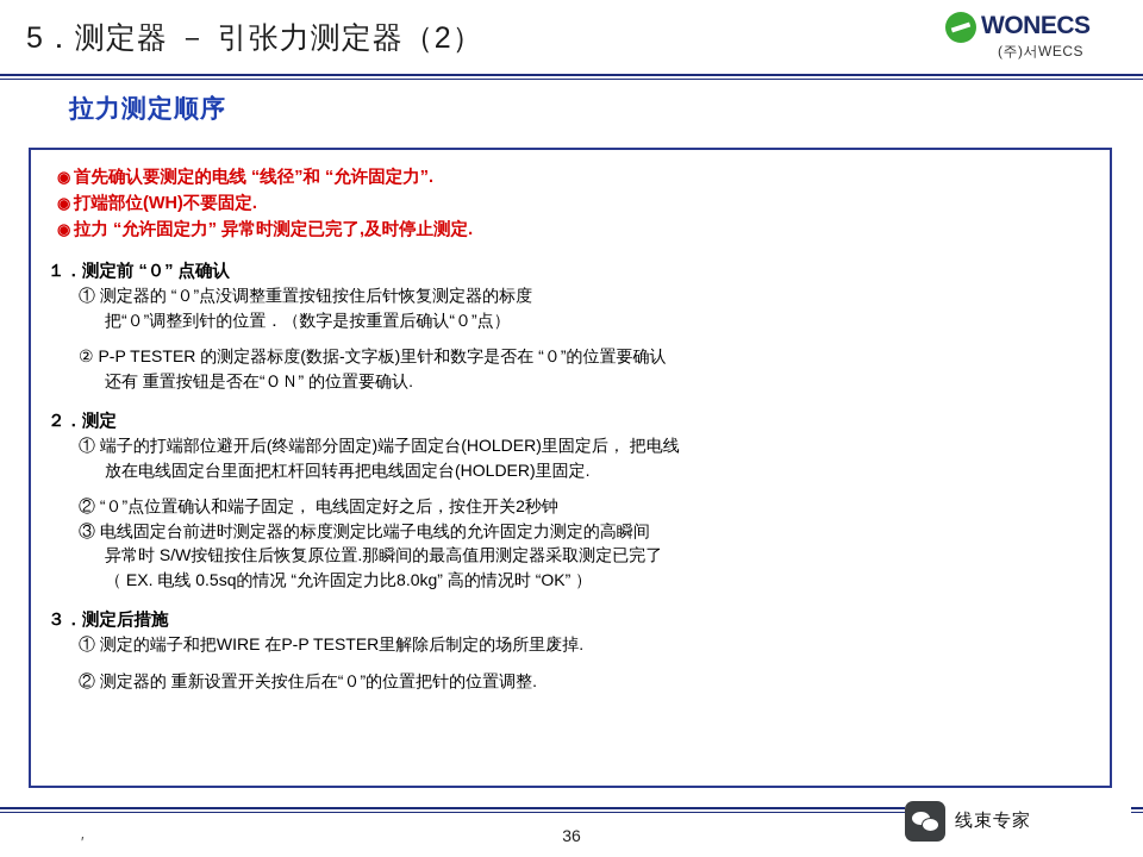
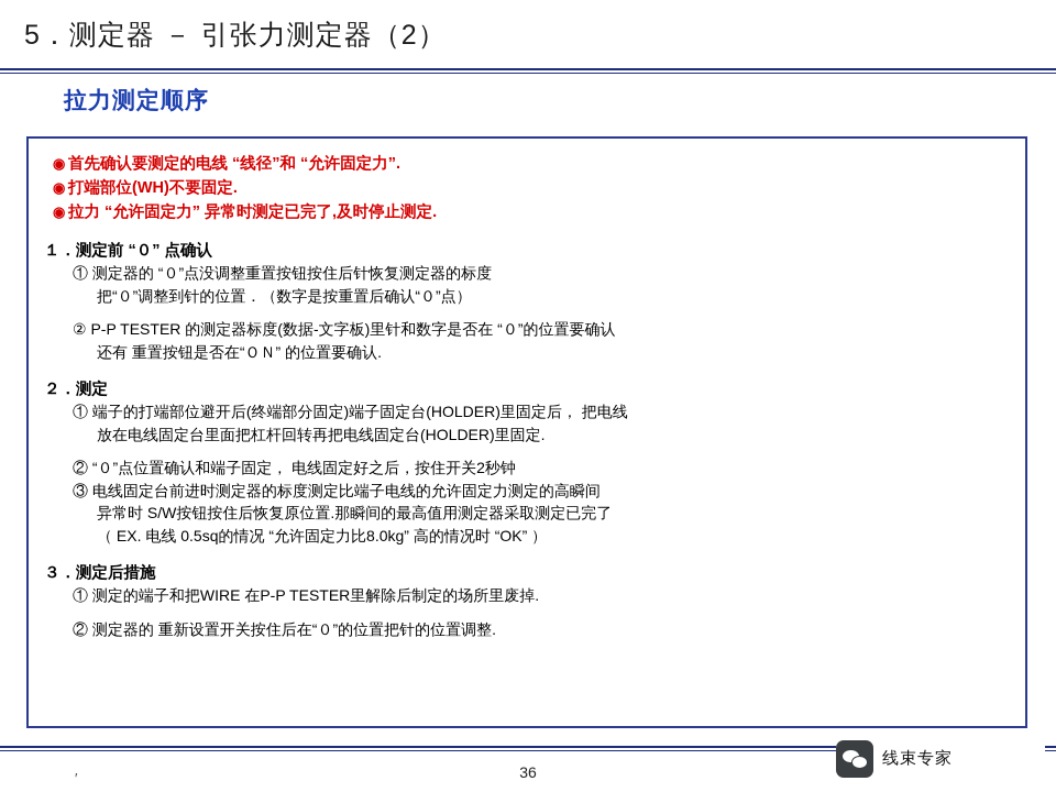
  5．测定器 － 引张力测定器（2）
- WONECS
- (주)서WECS
  拉力测定顺序
  ◉ 首先确认要测定的电线 “线径”和 “允许固定力”.
  ◉ 打端部位(WH)不要固定.
  ◉ 拉力 “允许固定力” 异常时测定已完了,及时停止测定.
  １．测定前 “０” 点确认
  ① 测定器的 “０”点没调整重置按钮按住后针恢复测定器的标度
  把“０”调整到针的位置．（数字是按重置后确认“０”点）
  ② P-P TESTER 的测定器标度(数据-文字板)里针和数字是否在 “０”的位置要确认
  还有 重置按钮是否在“ＯＮ” 的位置要确认.
  ２．测定
  ① 端子的打端部位避开后(终端部分固定)端子固定台(HOLDER)里固定后， 把电线
  放在电线固定台里面把杠杆回转再把电线固定台(HOLDER)里固定.
  ② “０”点位置确认和端子固定， 电线固定好之后，按住开关2秒钟
  ③ 电线固定台前进时测定器的标度测定比端子电线的允许固定力测定的高瞬间
  异常时 S/W按钮按住后恢复原位置.那瞬间的最高值用测定器采取测定已完了
  （ EX. 电线 0.5sq的情况 “允许固定力比8.0kg” 高的情况时 “OK” ）
  ３．测定后措施
  ① 测定的端子和把WIRE 在P-P TESTER里解除后制定的场所里废掉.
  ② 测定器的 重新设置开关按住后在“０”的位置把针的位置调整.
  36
  ′
  线束专家
